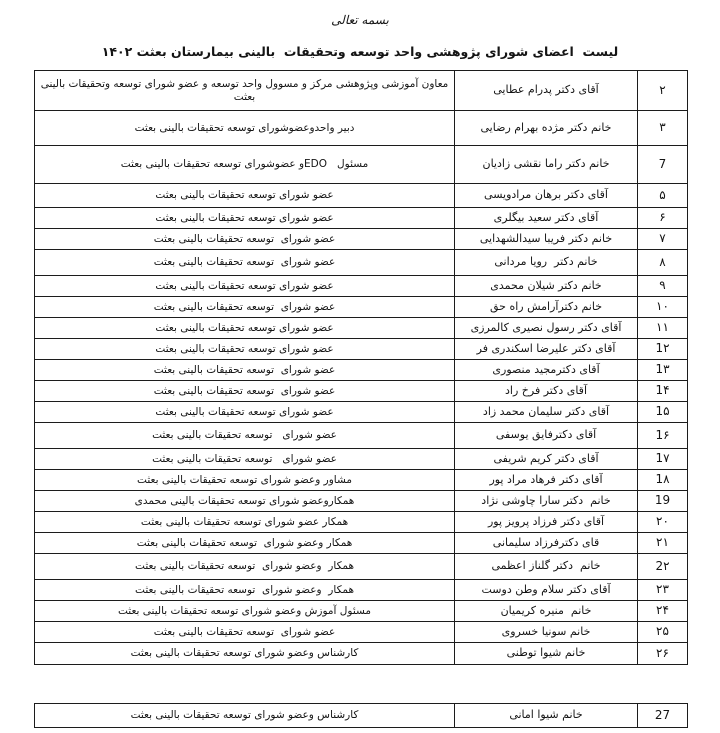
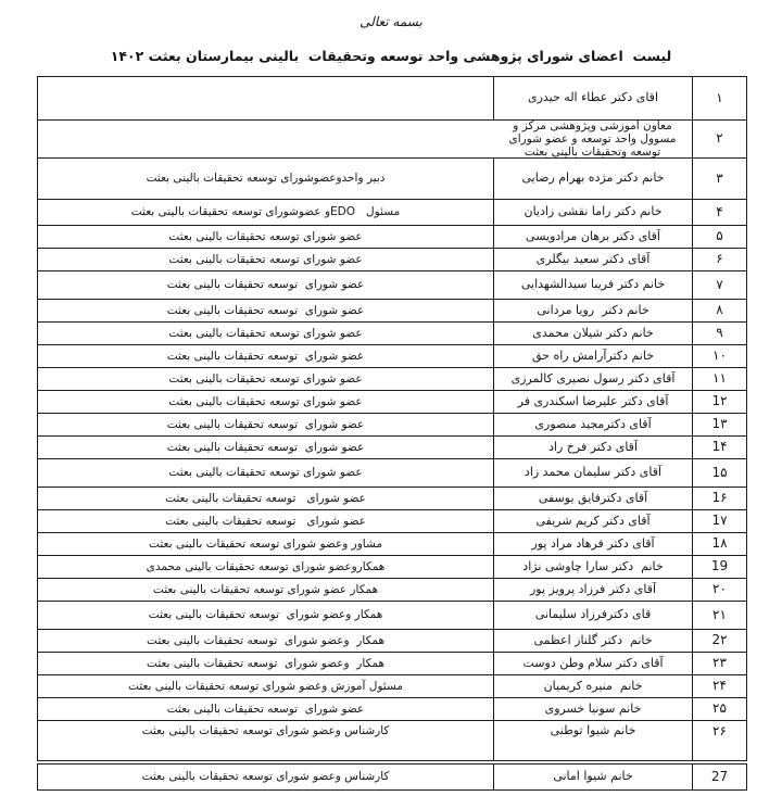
  بسمه تعالی
  لیست اعضای شورای پژوهشی واحد توسعه وتحقیقات بالینی بیمارستان بعثت ۱۴۰۲
+ ۱
+ اقای دکتر عطاء اله حیدری
  ۲
- آقای دکتر پدرام عطایی
  معاون آموزشی وپژوهشی مرکز و مسوول واحد توسعه و عضو شورای توسعه وتحقیقات بالینی بعثت
  ۳
  خانم دکتر مژده بهرام رضایی
  دبیر واحدوعضوشورای توسعه تحقیقات بالینی بعثت
- 7
+ ۴
  خانم دکتر راما نقشی زادیان
  مسئول EDOو عضوشورای توسعه تحقیقات بالینی بعثت
  ۵
  آقای دکتر برهان مرادویسی
  عضو شورای توسعه تحقیقات بالینی بعثت
  ۶
  آقای دکتر سعید بیگلری
  عضو شورای توسعه تحقیقات بالینی بعثت
  ۷
  خانم دکتر فریبا سیدالشهدایی
  عضو شورای توسعه تحقیقات بالینی بعثت
  ۸
  خانم دکتر رویا مردانی
  عضو شورای توسعه تحقیقات بالینی بعثت
  ۹
  خانم دکتر شیلان محمدی
  عضو شورای توسعه تحقیقات بالینی بعثت
  ۱۰
  خانم دکترآرامش راه حق
  عضو شورای توسعه تحقیقات بالینی بعثت
  ۱۱
  آقای دکتر رسول نصیری کالمرزی
  عضو شورای توسعه تحقیقات بالینی بعثت
  1۲
  آقای دکتر علیرضا اسکندری فر
  عضو شورای توسعه تحقیقات بالینی بعثت
  1۳
  آقای دکترمجید منصوری
  عضو شورای توسعه تحقیقات بالینی بعثت
  1۴
  آقای دکتر فرخ راد
  عضو شورای توسعه تحقیقات بالینی بعثت
  1۵
  آقای دکتر سلیمان محمد زاد
  عضو شورای توسعه تحقیقات بالینی بعثت
  1۶
  آقای دکترفایق یوسفی
  عضو شورای توسعه تحقیقات بالینی بعثت
  1۷
  آقای دکتر کریم شریفی
  عضو شورای توسعه تحقیقات بالینی بعثت
  1۸
  آقای دکتر فرهاد مراد پور
  مشاور وعضو شورای توسعه تحقیقات بالینی بعثت
  19
  خانم دکتر سارا چاوشی نژاد
  همکاروعضو شورای توسعه تحقیقات بالینی محمدی
  ۲۰
  آقای دکتر فرزاد پرویز پور
  همکار عضو شورای توسعه تحقیقات بالینی بعثت
  ۲۱
  قای دکترفرزاد سلیمانی
  همکار وعضو شورای توسعه تحقیقات بالینی بعثت
  2۲
  خانم دکتر گلناز اعظمی
  همکار وعضو شورای توسعه تحقیقات بالینی بعثت
  ۲۳
  آقای دکتر سلام وطن دوست
  همکار وعضو شورای توسعه تحقیقات بالینی بعثت
  ۲۴
  خانم منیره کریمیان
  مسئول آموزش وعضو شورای توسعه تحقیقات بالینی بعثت
  ۲۵
  خانم سونیا خسروی
  عضو شورای توسعه تحقیقات بالینی بعثت
  ۲۶
  خانم شیوا توطنی
  کارشناس وعضو شورای توسعه تحقیقات بالینی بعثت
  27
  خانم شیوا امانی
  کارشناس وعضو شورای توسعه تحقیقات بالینی بعثت
